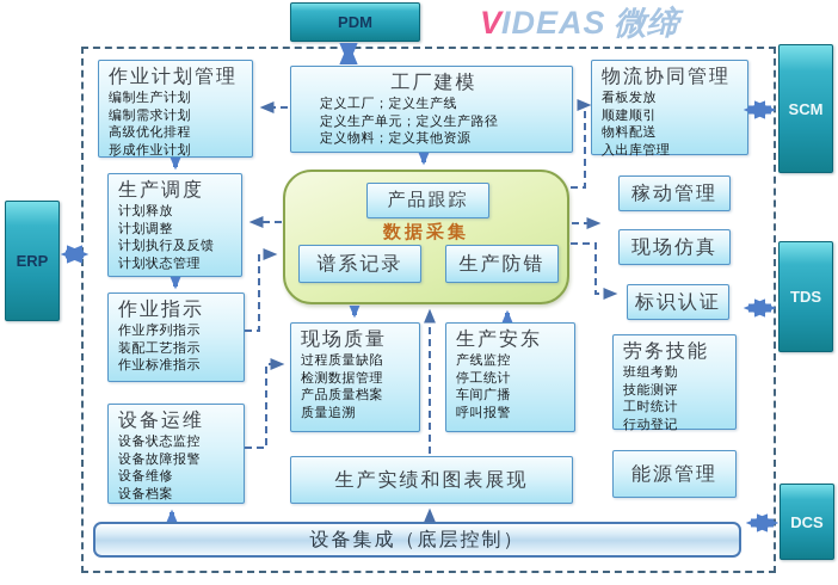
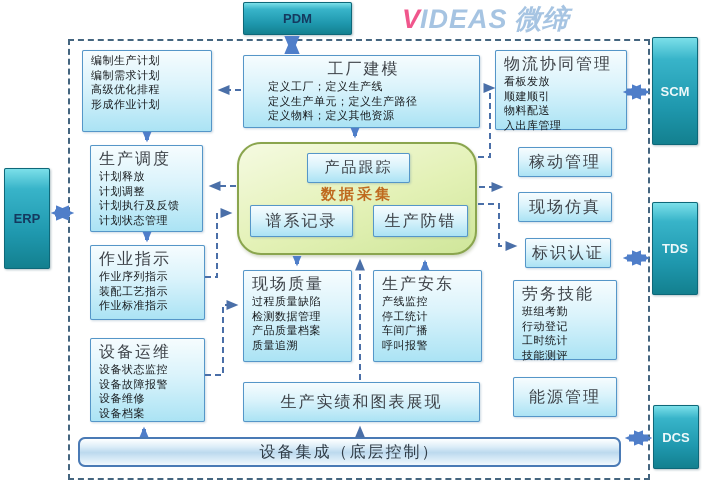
  VIDEAS 微缔
  PDM
  ERP
  SCM
  TDS
  DCS
- 作业计划管理
  编制生产计划
  编制需求计划
  高级优化排程
  形成作业计划
  生产调度
  计划释放
  计划调整
  计划执行及反馈
  计划状态管理
  作业指示
  作业序列指示
  装配工艺指示
  作业标准指示
  设备运维
  设备状态监控
  设备故障报警
  设备维修
  设备档案
  工厂建模
  定义工厂；定义生产线
  定义生产单元；定义生产路径
  定义物料；定义其他资源
  产品跟踪
  数据采集
  谱系记录
  生产防错
  现场质量
  过程质量缺陷
  检测数据管理
  产品质量档案
  质量追溯
  生产安东
  产线监控
  停工统计
  车间广播
  呼叫报警
  生产实绩和图表展现
  物流协同管理
  看板发放
  顺建顺引
  物料配送
  入出库管理
  稼动管理
  现场仿真
  标识认证
  劳务技能
  班组考勤
- 技能测评
+ 行动登记
  工时统计
- 行动登记
+ 技能测评
  能源管理
  设备集成（底层控制）
